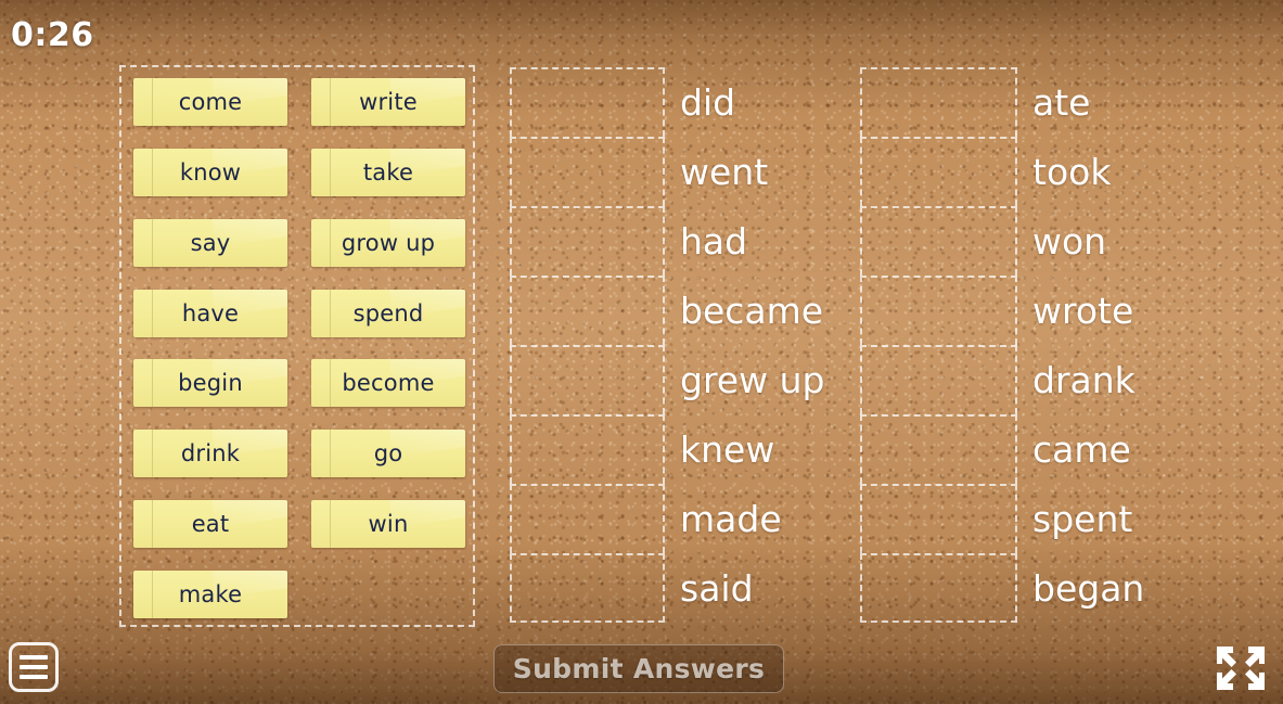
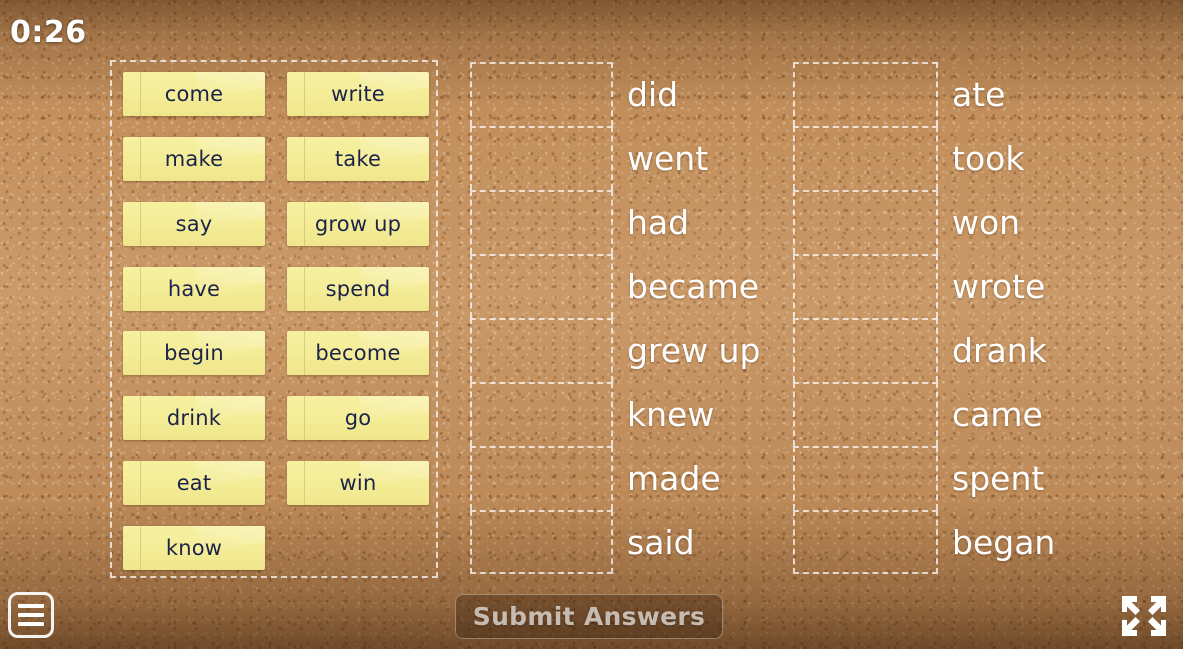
  0:26
  come
  write
- know
+ make
  take
  say
  grow up
  have
  spend
  begin
  become
  drink
  go
  eat
  win
- make
+ know
  did
  went
  had
  became
  grew up
  knew
  made
  said
  ate
  took
  won
  wrote
  drank
  came
  spent
  began
  Submit Answers
